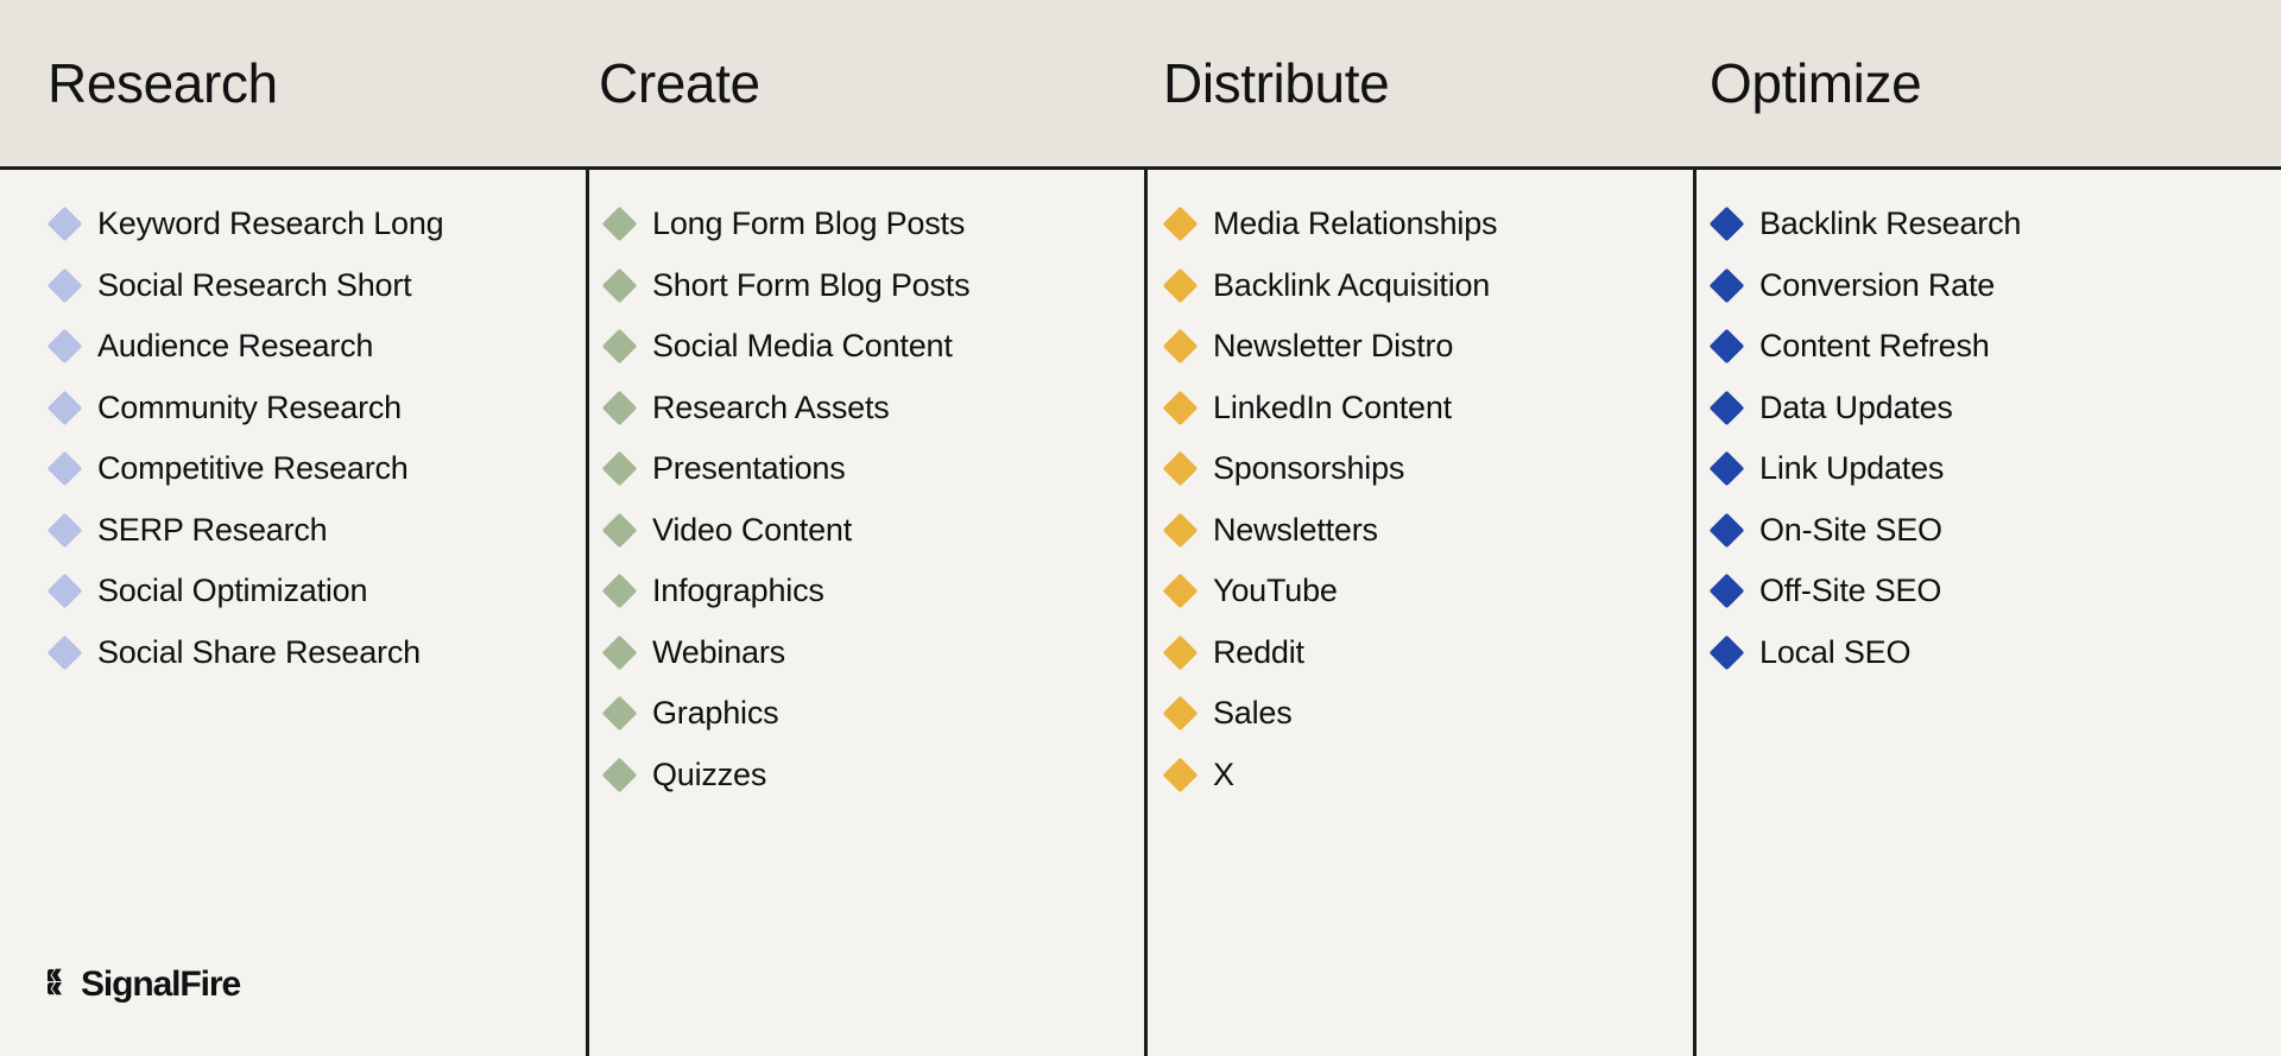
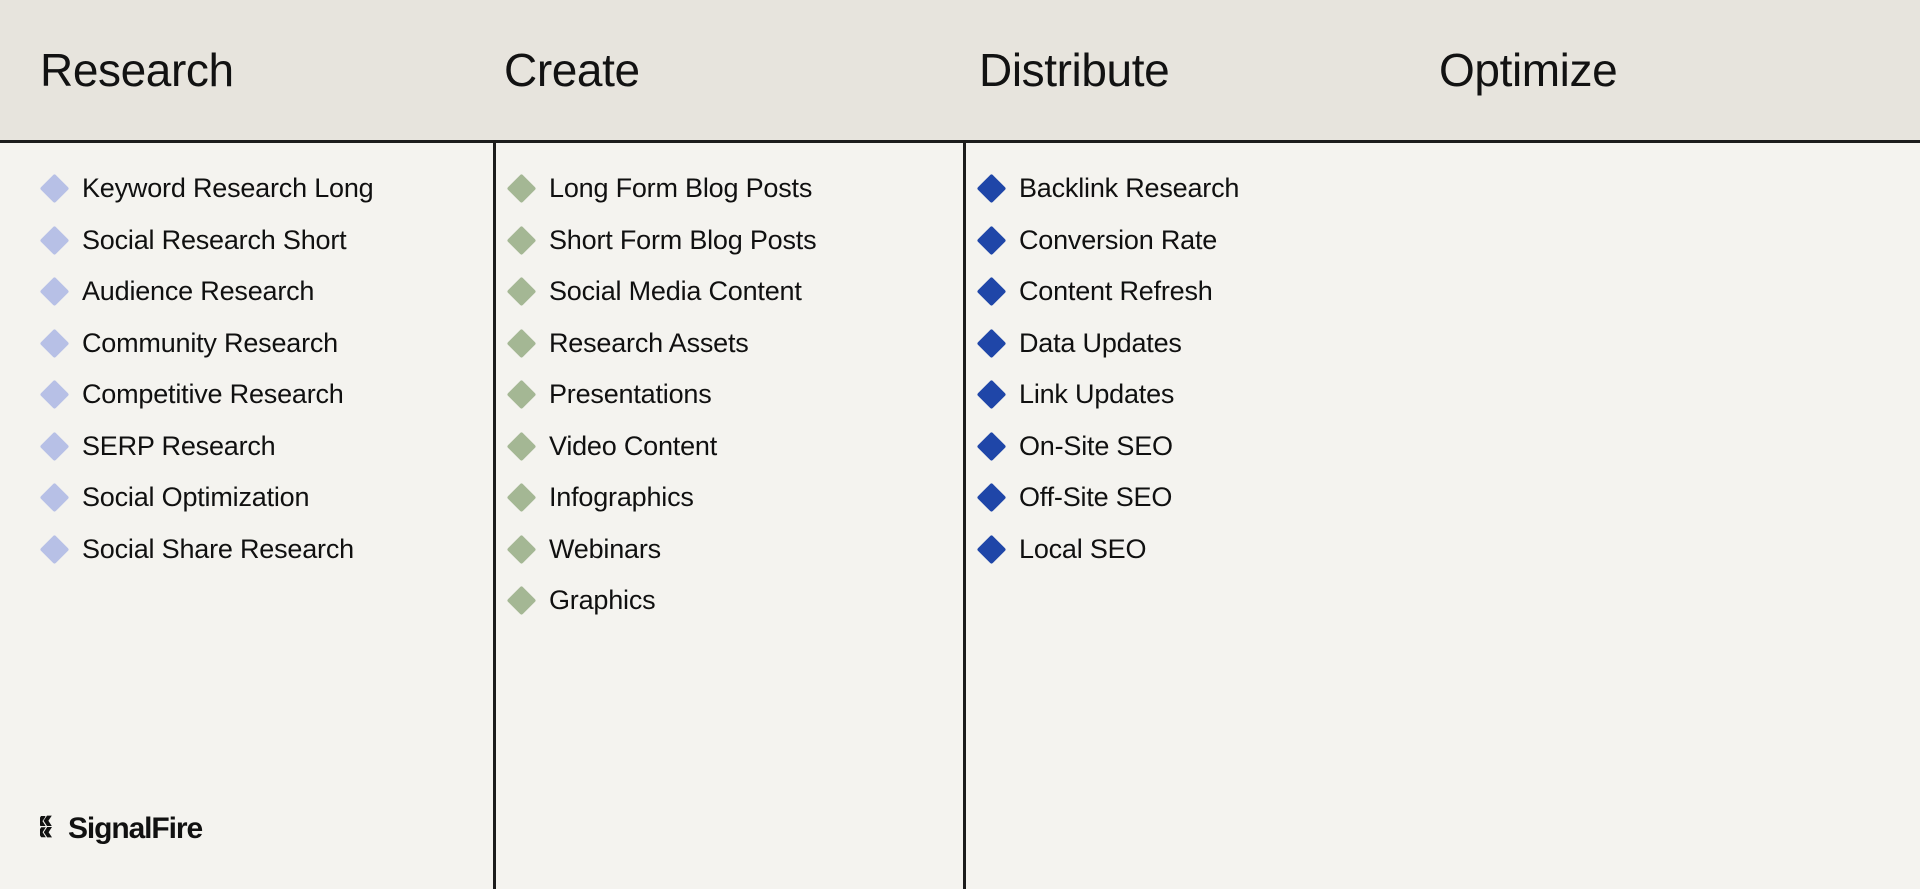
  Research
  Create
  Distribute
  Optimize
  Keyword Research Long
  Social Research Short
  Audience Research
  Community Research
  Competitive Research
  SERP Research
  Social Optimization
  Social Share Research
  SignalFire
  Long Form Blog Posts
  Short Form Blog Posts
  Social Media Content
  Research Assets
  Presentations
  Video Content
  Infographics
  Webinars
  Graphics
- Quizzes
- Media Relationships
- Backlink Acquisition
- Newsletter Distro
- LinkedIn Content
- Sponsorships
- Newsletters
- YouTube
- Reddit
- Sales
- X
  Backlink Research
  Conversion Rate
  Content Refresh
  Data Updates
  Link Updates
  On-Site SEO
  Off-Site SEO
  Local SEO
